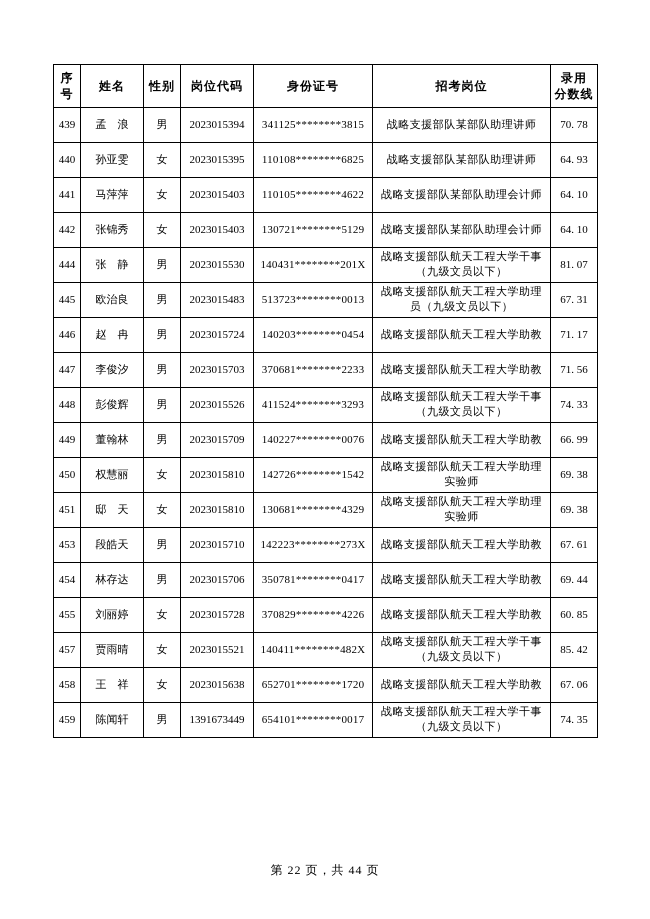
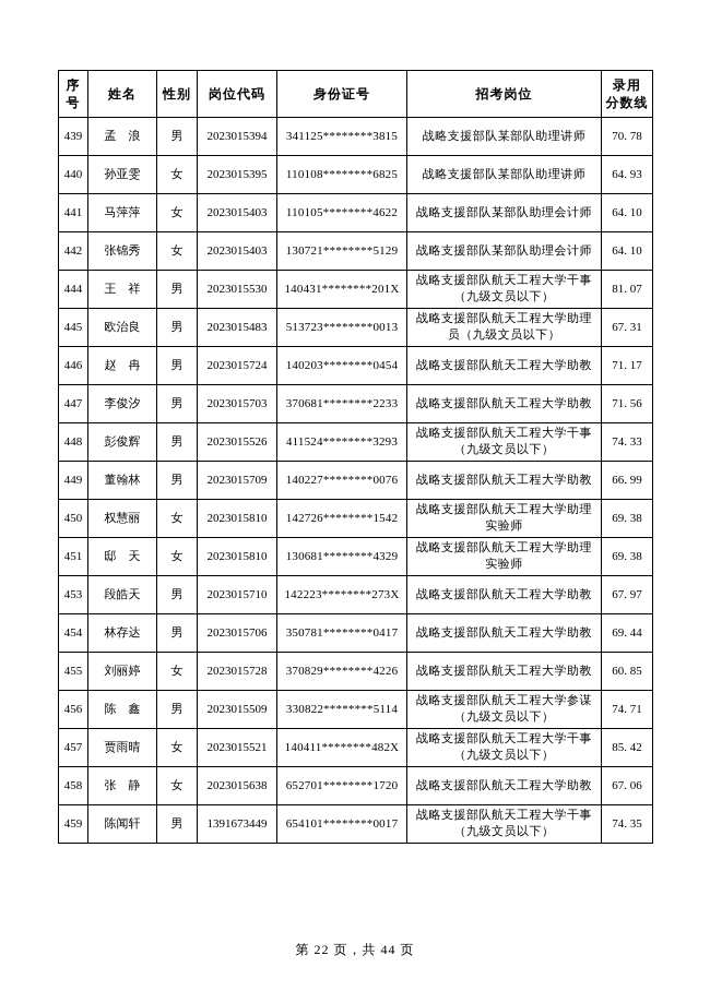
  序号	姓名	性别	岗位代码	身份证号	招考岗位	录用 分数线
  439	孟 浪	男	2023015394	341125********3815	战略支援部队某部队助理讲师	70. 78
  440	孙亚雯	女	2023015395	110108********6825	战略支援部队某部队助理讲师	64. 93
  441	马萍萍	女	2023015403	110105********4622	战略支援部队某部队助理会计师	64. 10
  442	张锦秀	女	2023015403	130721********5129	战略支援部队某部队助理会计师	64. 10
- 444	张 静	男	2023015530	140431********201X	战略支援部队航天工程大学干事（九级文员以下）	81. 07
+ 444	王 祥	男	2023015530	140431********201X	战略支援部队航天工程大学干事（九级文员以下）	81. 07
  445	欧治良	男	2023015483	513723********0013	战略支援部队航天工程大学助理员（九级文员以下）	67. 31
  446	赵 冉	男	2023015724	140203********0454	战略支援部队航天工程大学助教	71. 17
  447	李俊汐	男	2023015703	370681********2233	战略支援部队航天工程大学助教	71. 56
  448	彭俊辉	男	2023015526	411524********3293	战略支援部队航天工程大学干事（九级文员以下）	74. 33
  449	董翰林	男	2023015709	140227********0076	战略支援部队航天工程大学助教	66. 99
  450	权慧丽	女	2023015810	142726********1542	战略支援部队航天工程大学助理实验师	69. 38
  451	邸 天	女	2023015810	130681********4329	战略支援部队航天工程大学助理实验师	69. 38
- 453	段皓天	男	2023015710	142223********273X	战略支援部队航天工程大学助教	67. 61
+ 453	段皓天	男	2023015710	142223********273X	战略支援部队航天工程大学助教	67. 97
  454	林存达	男	2023015706	350781********0417	战略支援部队航天工程大学助教	69. 44
  455	刘丽婷	女	2023015728	370829********4226	战略支援部队航天工程大学助教	60. 85
+ 456	陈 鑫	男	2023015509	330822********5114	战略支援部队航天工程大学参谋（九级文员以下）	74. 71
  457	贾雨晴	女	2023015521	140411********482X	战略支援部队航天工程大学干事（九级文员以下）	85. 42
- 458	王 祥	女	2023015638	652701********1720	战略支援部队航天工程大学助教	67. 06
+ 458	张 静	女	2023015638	652701********1720	战略支援部队航天工程大学助教	67. 06
  459	陈闻轩	男	1391673449	654101********0017	战略支援部队航天工程大学干事（九级文员以下）	74. 35
  第 22 页，共 44 页
